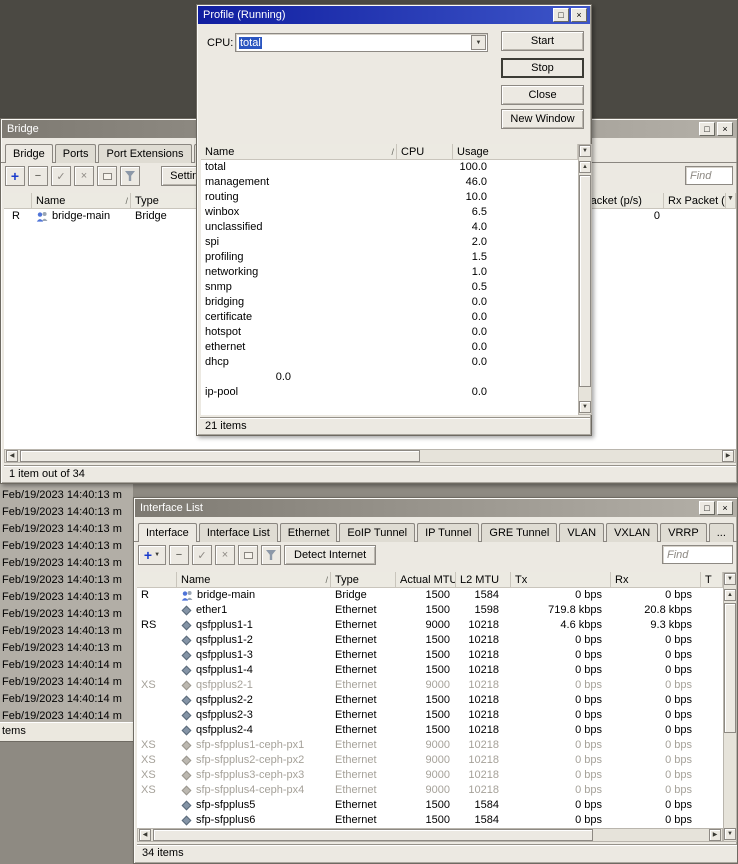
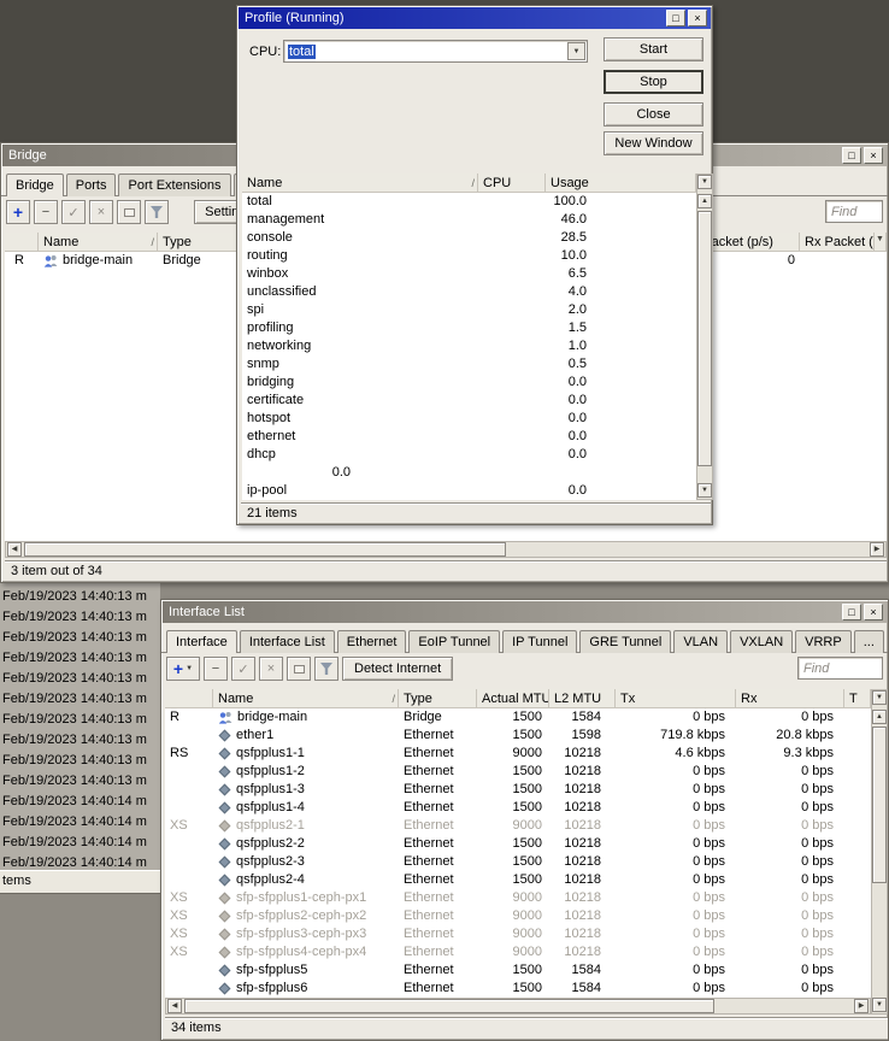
  Feb/19/2023 14:40:13 m
  Feb/19/2023 14:40:13 m
  Feb/19/2023 14:40:13 m
  Feb/19/2023 14:40:13 m
  Feb/19/2023 14:40:13 m
  Feb/19/2023 14:40:13 m
  Feb/19/2023 14:40:13 m
  Feb/19/2023 14:40:13 m
  Feb/19/2023 14:40:13 m
  Feb/19/2023 14:40:13 m
  Feb/19/2023 14:40:14 m
  Feb/19/2023 14:40:14 m
  Feb/19/2023 14:40:14 m
  Feb/19/2023 14:40:14 m
  tems
  Bridge
  □
  ×
  Bridge
  Ports
  Port Extensions
  +
  −
  ✓
  ×
  Find
  Name
  /
  Type
  acket (p/s)
  R
  bridge-main
  Bridge
  0
- 1 item out of 34
+ 3 item out of 34
  Interface List
  □
  ×
  Interface
  Interface List
  Ethernet
  EoIP Tunnel
  IP Tunnel
  GRE Tunnel
  VLAN
  VXLAN
  VRRP
  ...
  +
  −
  ✓
  ×
  Detect Internet
  Find
  Name
  /
  Type
  Actual MTU
  L2 MTU
  Tx
  Rx
  T
  R
  bridge-main
  Bridge
  1500
  1584
  0 bps
  0 bps
  ether1
  Ethernet
  1500
  1598
  719.8 kbps
  20.8 kbps
  RS
  qsfpplus1-1
  Ethernet
  9000
  10218
  4.6 kbps
  9.3 kbps
  qsfpplus1-2
  Ethernet
  1500
  10218
  0 bps
  0 bps
  qsfpplus1-3
  Ethernet
  1500
  10218
  0 bps
  0 bps
  qsfpplus1-4
  Ethernet
  1500
  10218
  0 bps
  0 bps
  XS
  qsfpplus2-1
  Ethernet
  9000
  10218
  0 bps
  0 bps
  qsfpplus2-2
  Ethernet
  1500
  10218
  0 bps
  0 bps
  qsfpplus2-3
  Ethernet
  1500
  10218
  0 bps
  0 bps
  qsfpplus2-4
  Ethernet
  1500
  10218
  0 bps
  0 bps
  XS
  sfp-sfpplus1-ceph-px1
  Ethernet
  9000
  10218
  0 bps
  0 bps
  XS
  sfp-sfpplus2-ceph-px2
  Ethernet
  9000
  10218
  0 bps
  0 bps
  XS
  sfp-sfpplus3-ceph-px3
  Ethernet
  9000
  10218
  0 bps
  0 bps
  XS
  sfp-sfpplus4-ceph-px4
  Ethernet
  9000
  10218
  0 bps
  0 bps
  sfp-sfpplus5
  Ethernet
  1500
  1584
  0 bps
  0 bps
  sfp-sfpplus6
  Ethernet
  1500
  1584
  0 bps
  0 bps
  34 items
  Profile (Running)
  □
  ×
  CPU:
  total
  Start
  Stop
  Close
  New Window
  Name
  /
  CPU
  Usage
  total
  100.0
  management
  46.0
+ console
+ 28.5
  routing
  10.0
  winbox
  6.5
  unclassified
  4.0
  spi
  2.0
  profiling
  1.5
  networking
  1.0
  snmp
  0.5
  bridging
  0.0
  certificate
  0.0
  hotspot
  0.0
  ethernet
  0.0
  dhcp
  0.0
  0.0
  ip-pool
  0.0
  21 items
